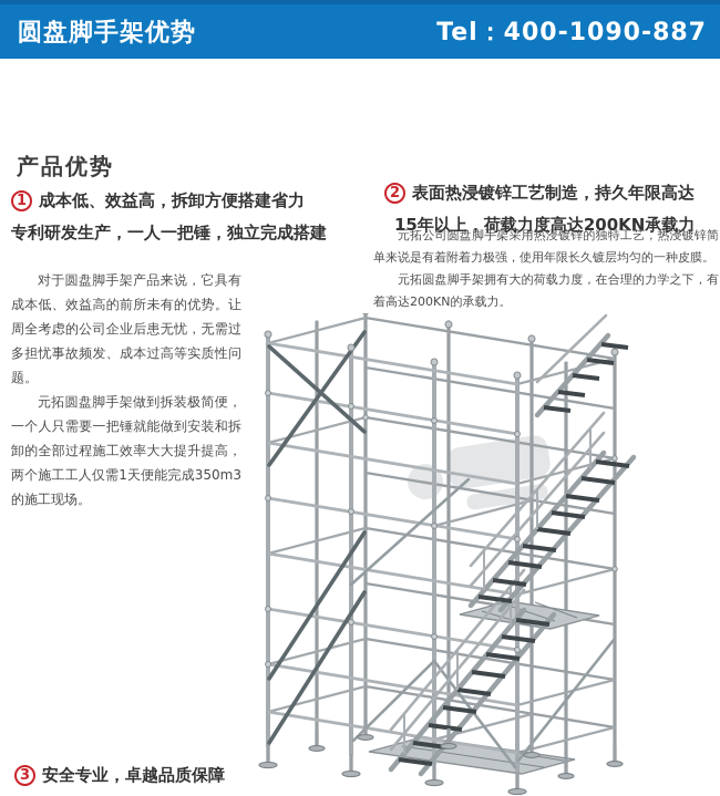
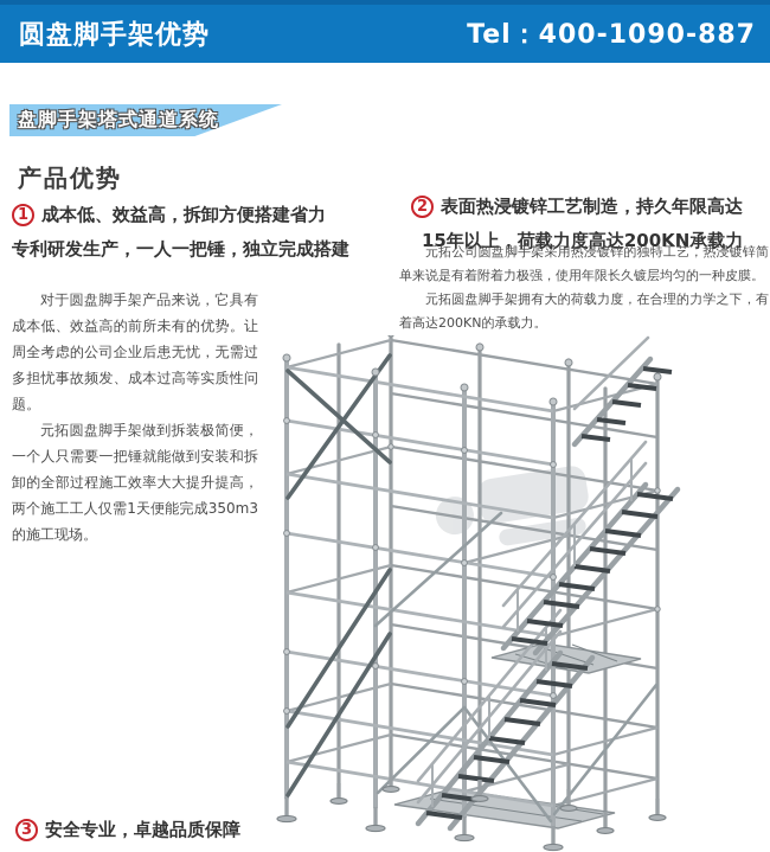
  圆盘脚手架优势
  Tel：400-1090-887
+ 盘脚手架塔式通道系统
  产品优势
  1
  成本低、效益高，拆卸方便搭建省力
  专利研发生产，一人一把锤，独立完成搭建
  对于圆盘脚手架产品来说，它具有成本低、效益高的前所未有的优势。让周全考虑的公司企业后患无忧，无需过多担忧事故频发、成本过高等实质性问题。
  元拓圆盘脚手架做到拆装极简便，一个人只需要一把锤就能做到安装和拆卸的全部过程施工效率大大提升提高，两个施工工人仅需1天便能完成350m3的施工现场。
  2
  表面热浸镀锌工艺制造，持久年限高达
  15年以上，荷载力度高达200KN承载力
  元拓公司圆盘脚手架采用热浸镀锌的独特工艺，热浸镀锌简单来说是有着附着力极强，使用年限长久镀层均匀的一种皮膜。
  元拓圆盘脚手架拥有大的荷载力度，在合理的力学之下，有着高达200KN的承载力。
  3
  安全专业，卓越品质保障
